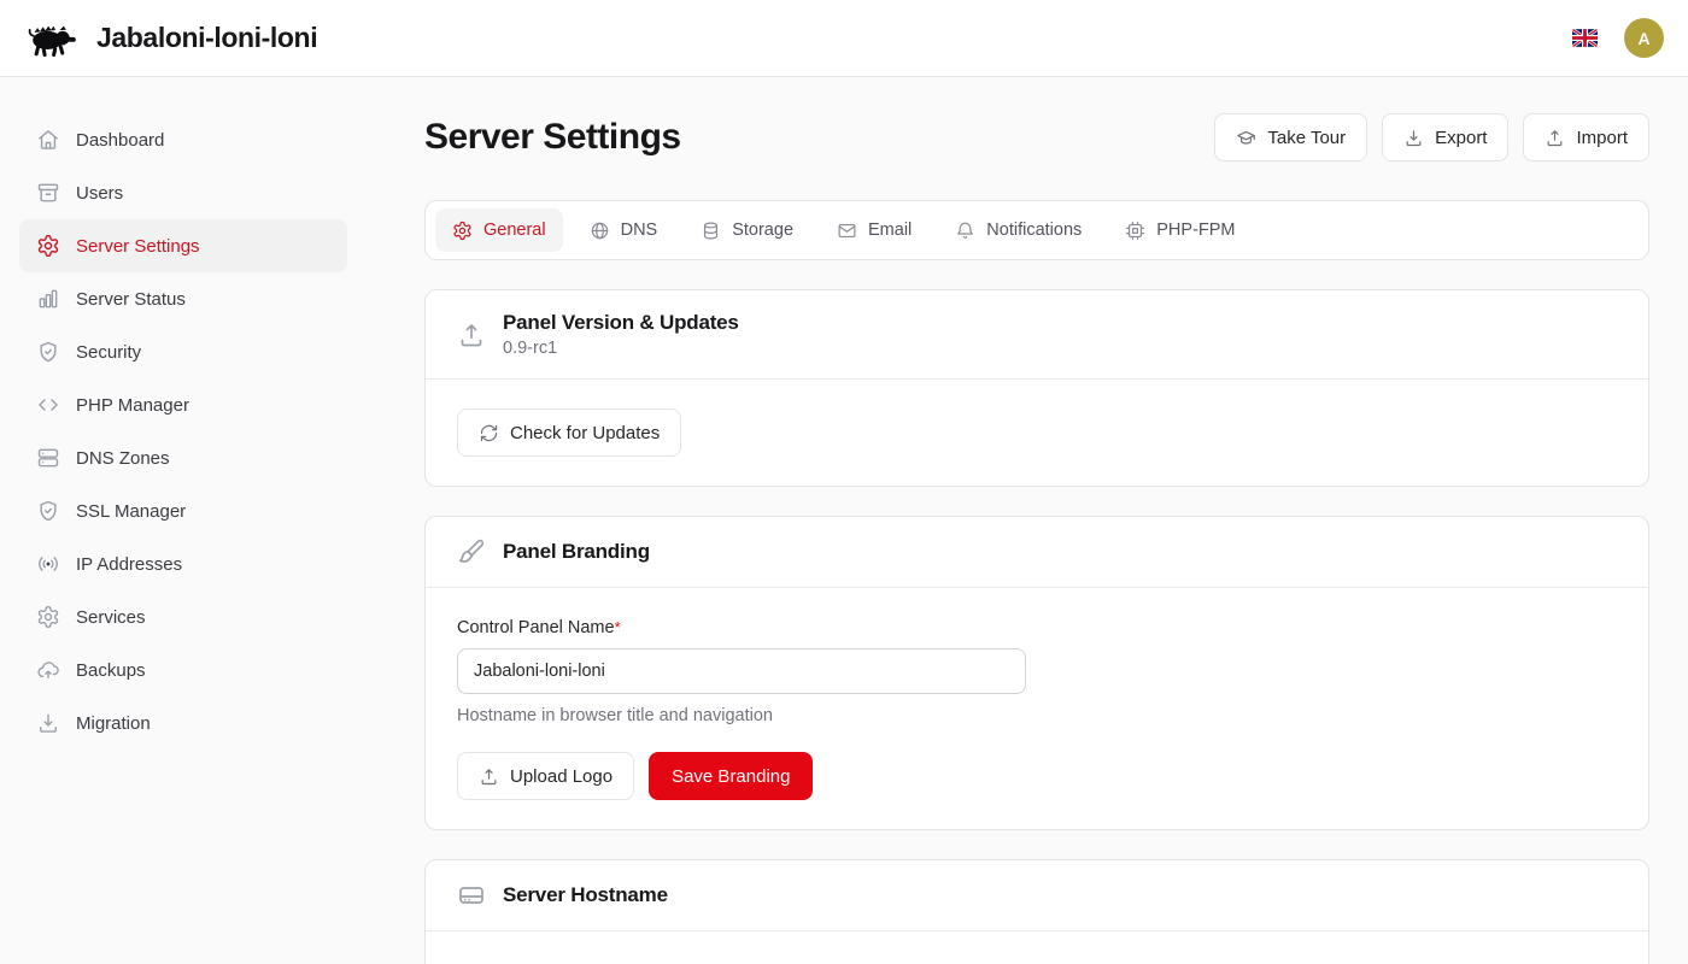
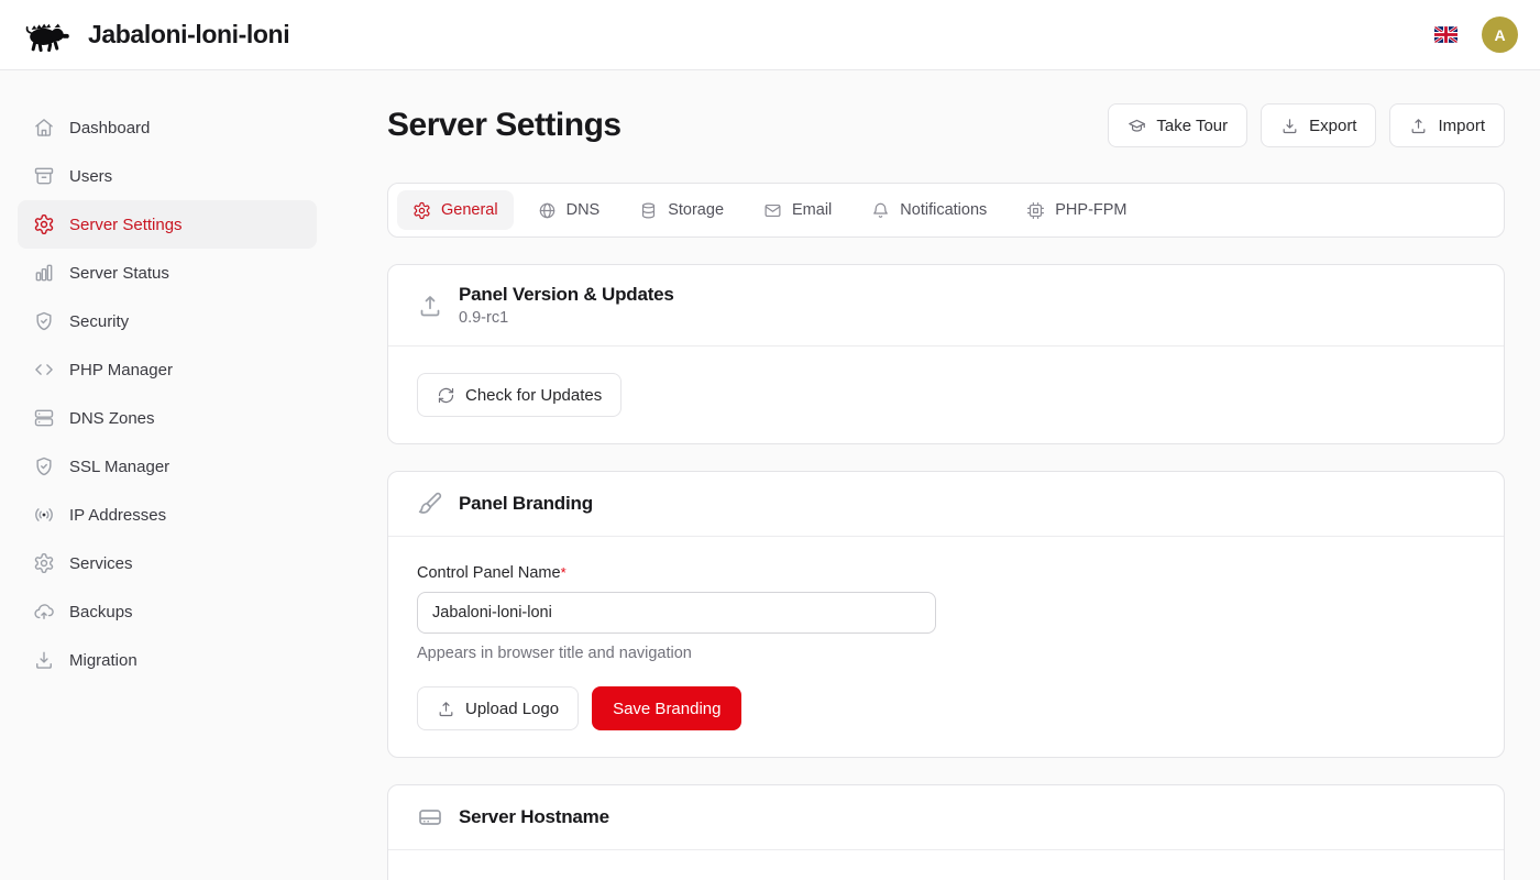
  Jabaloni-loni-loni
  A
  Dashboard
  Users
  Server Settings
  Server Status
  Security
  PHP Manager
  DNS Zones
  SSL Manager
  IP Addresses
  Services
  Backups
  Migration
  Server Settings
  Take Tour
  Export
  Import
  General
  DNS
  Storage
  Email
  Notifications
  PHP-FPM
  Panel Version & Updates
  0.9-rc1
  Check for Updates
  Panel Branding
  Control Panel Name*
  Jabaloni-loni-loni
- Hostname in browser title and navigation
+ Appears in browser title and navigation
  Upload Logo
  Save Branding
  Server Hostname
